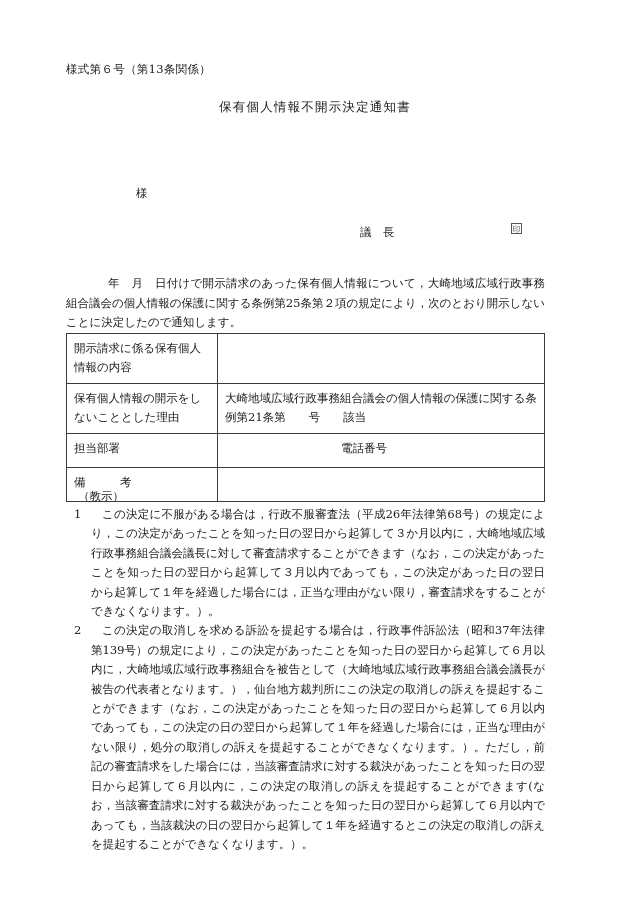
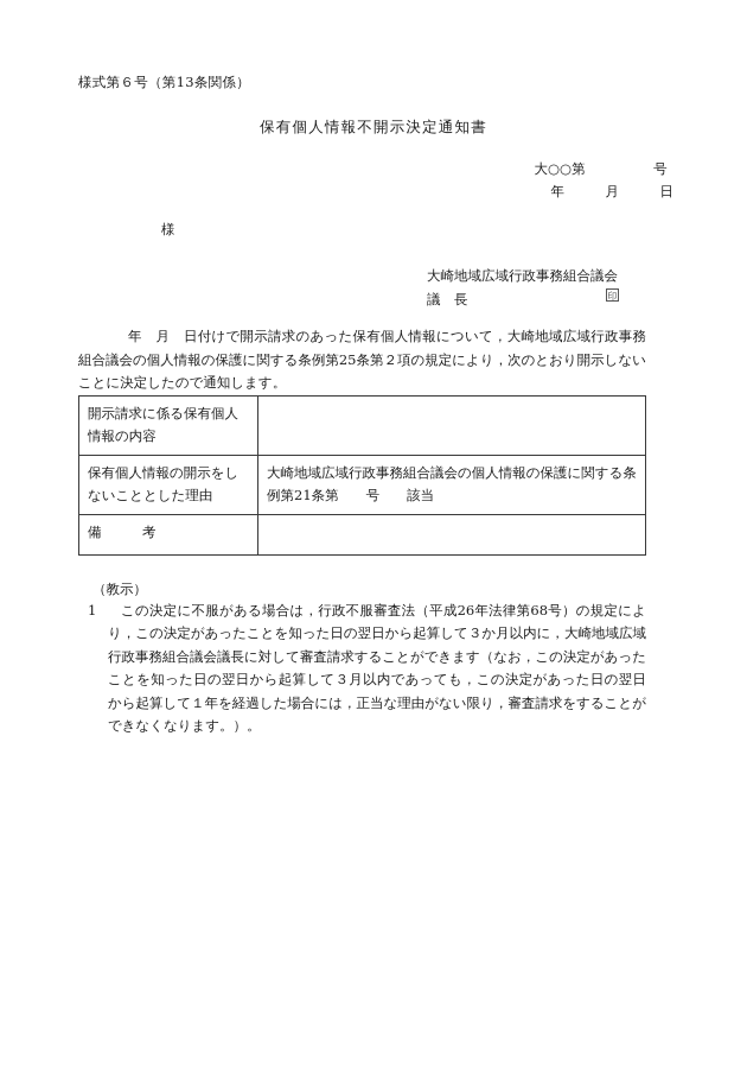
  様式第６号（第13条関係）
  保有個人情報不開示決定通知書
+ 大○○第 号
+ 年 月 日
  様
+ 大崎地域広域行政事務組合議会
  議 長
  印
  年 月 日付けで開示請求のあった保有個人情報について，大崎地域広域行政事務組合議会の個人情報の保護に関する条例第25条第２項の規定により，次のとおり開示しないことに決定したので通知します。
  開示請求に係る保有個人情報の内容
  保有個人情報の開示をしないこととした理由	大崎地域広域行政事務組合議会の個人情報の保護に関する条例第21条第 号 該当
- 担当部署	電話番号
  備 考
  （教示）
  1
  この決定に不服がある場合は，行政不服審査法（平成26年法律第68号）の規定により，この決定があったことを知った日の翌日から起算して３か月以内に，大崎地域広域行政事務組合議会議長に対して審査請求することができます（なお，この決定があったことを知った日の翌日から起算して３月以内であっても，この決定があった日の翌日から起算して１年を経過した場合には，正当な理由がない限り，審査請求をすることができなくなります。）。
- 2
- この決定の取消しを求める訴訟を提起する場合は，行政事件訴訟法（昭和37年法律第139号）の規定により，この決定があったことを知った日の翌日から起算して６月以内に，大崎地域広域行政事務組合を被告として（大崎地域広域行政事務組合議会議長が被告の代表者となります。），仙台地方裁判所にこの決定の取消しの訴えを提起することができます（なお，この決定があったことを知った日の翌日から起算して６月以内であっても，この決定の日の翌日から起算して１年を経過した場合には，正当な理由がない限り，処分の取消しの訴えを提起することができなくなります。）。ただし，前記の審査請求をした場合には，当該審査請求に対する裁決があったことを知った日の翌日から起算して６月以内に，この決定の取消しの訴えを提起することができます(なお，当該審査請求に対する裁決があったことを知った日の翌日から起算して６月以内であっても，当該裁決の日の翌日から起算して１年を経過するとこの決定の取消しの訴えを提起することができなくなります。）。
